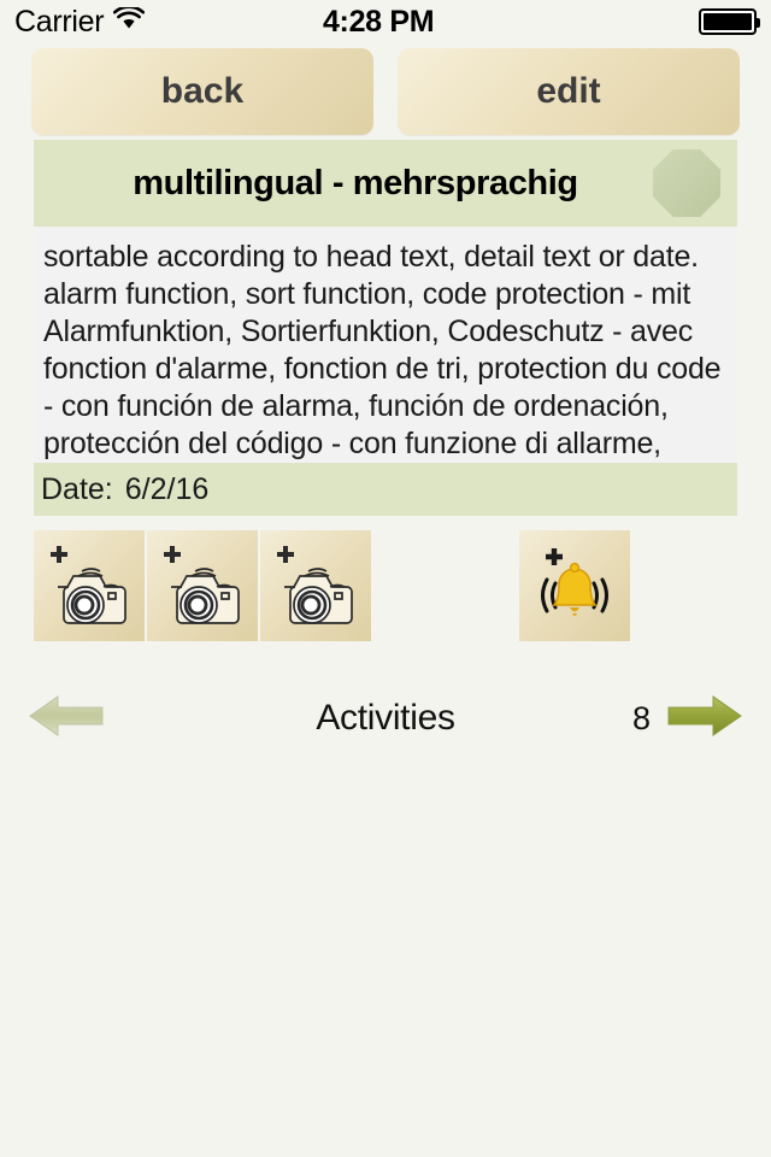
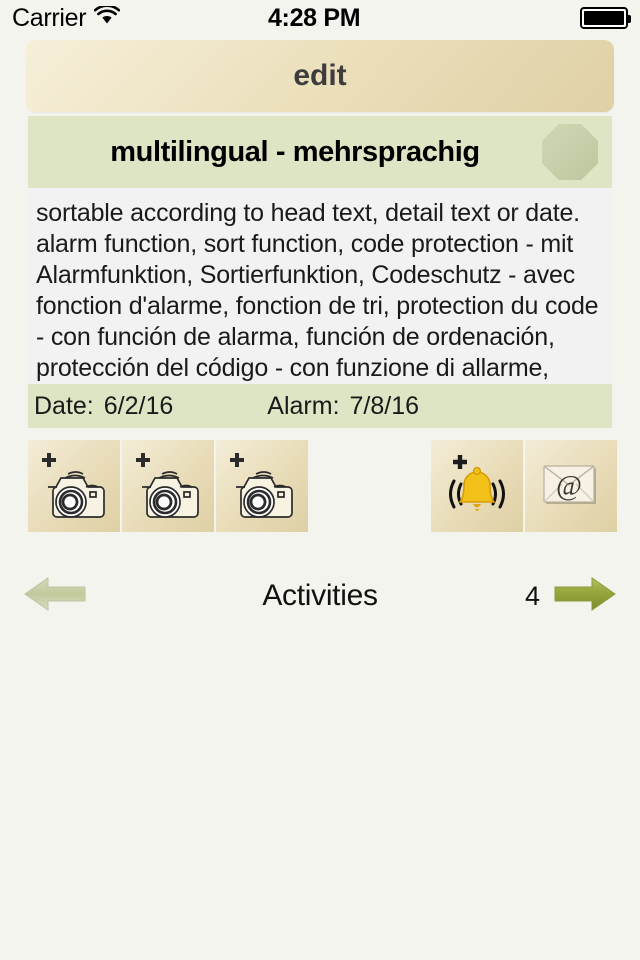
  Carrier
  4:28 PM
- back
  edit
  multilingual - mehrsprachig
  sortable according to head text, detail text or date. alarm function, sort function, code protection - mit Alarmfunktion, Sortierfunktion, Codeschutz - avec fonction d'alarme, fonction de tri, protection du code - con función de alarma, función de ordenación, protección del código - con funzione di allarme,
  Date:
  6/2/16
+ Alarm:
+ 7/8/16
+ @
  Activities
- 8
+ 4
